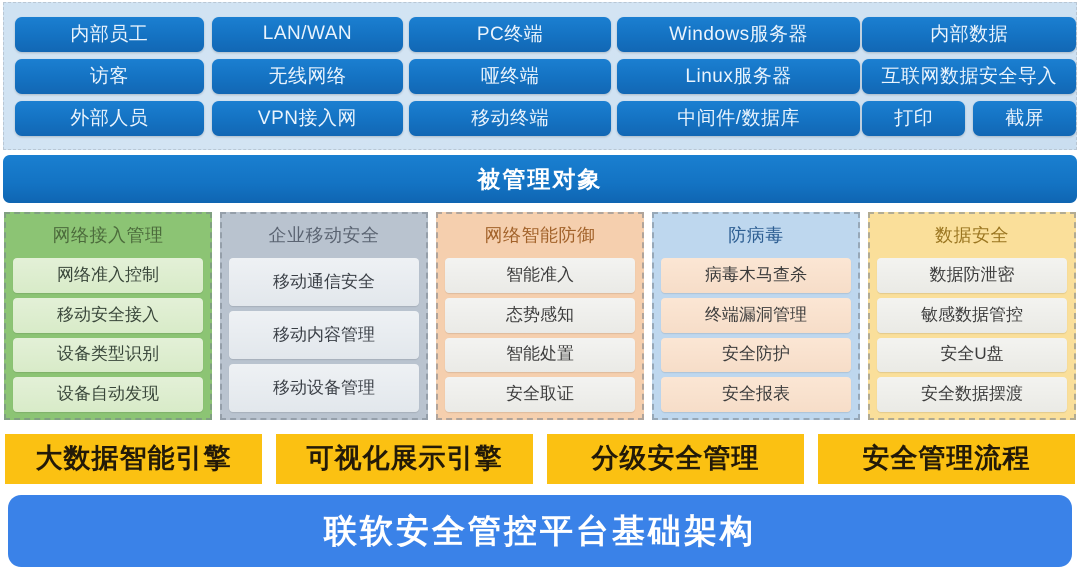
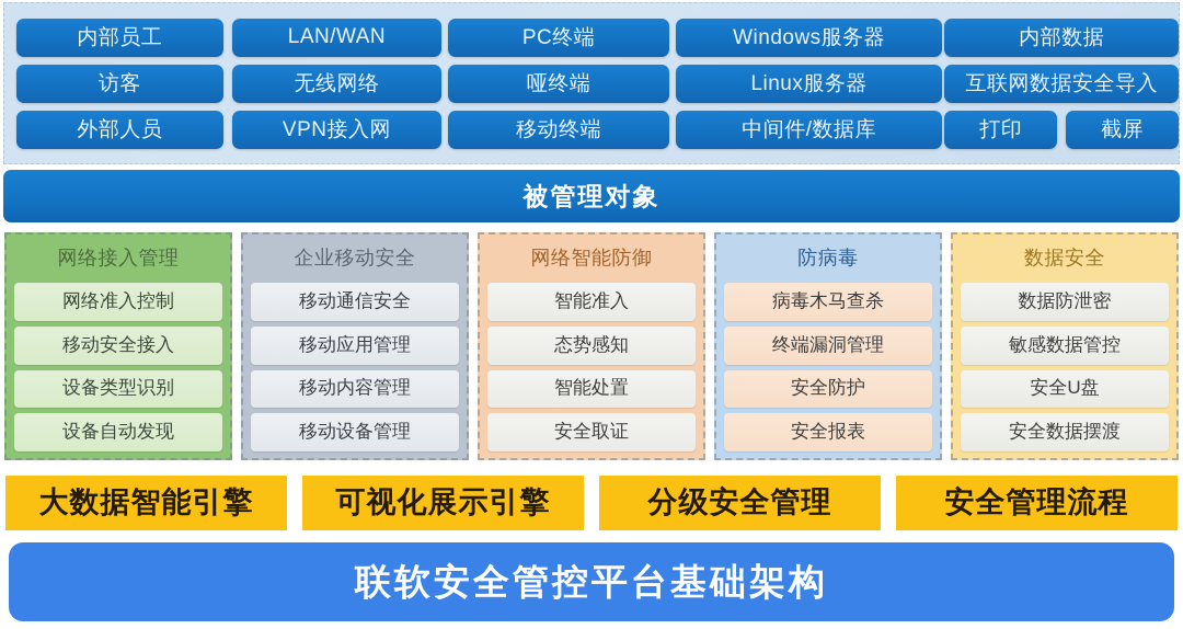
  内部员工
  访客
  外部人员
  LAN/WAN
  无线网络
  VPN接入网
  PC终端
  哑终端
  移动终端
  Windows服务器
  Linux服务器
  中间件/数据库
  内部数据
  互联网数据安全导入
  打印
  截屏
  被管理对象
  网络接入管理
  网络准入控制
  移动安全接入
  设备类型识别
  设备自动发现
  企业移动安全
  移动通信安全
+ 移动应用管理
  移动内容管理
  移动设备管理
  网络智能防御
  智能准入
  态势感知
  智能处置
  安全取证
  防病毒
  病毒木马查杀
  终端漏洞管理
  安全防护
  安全报表
  数据安全
  数据防泄密
  敏感数据管控
  安全U盘
  安全数据摆渡
  大数据智能引擎
  可视化展示引擎
  分级安全管理
  安全管理流程
  联软安全管控平台基础架构
